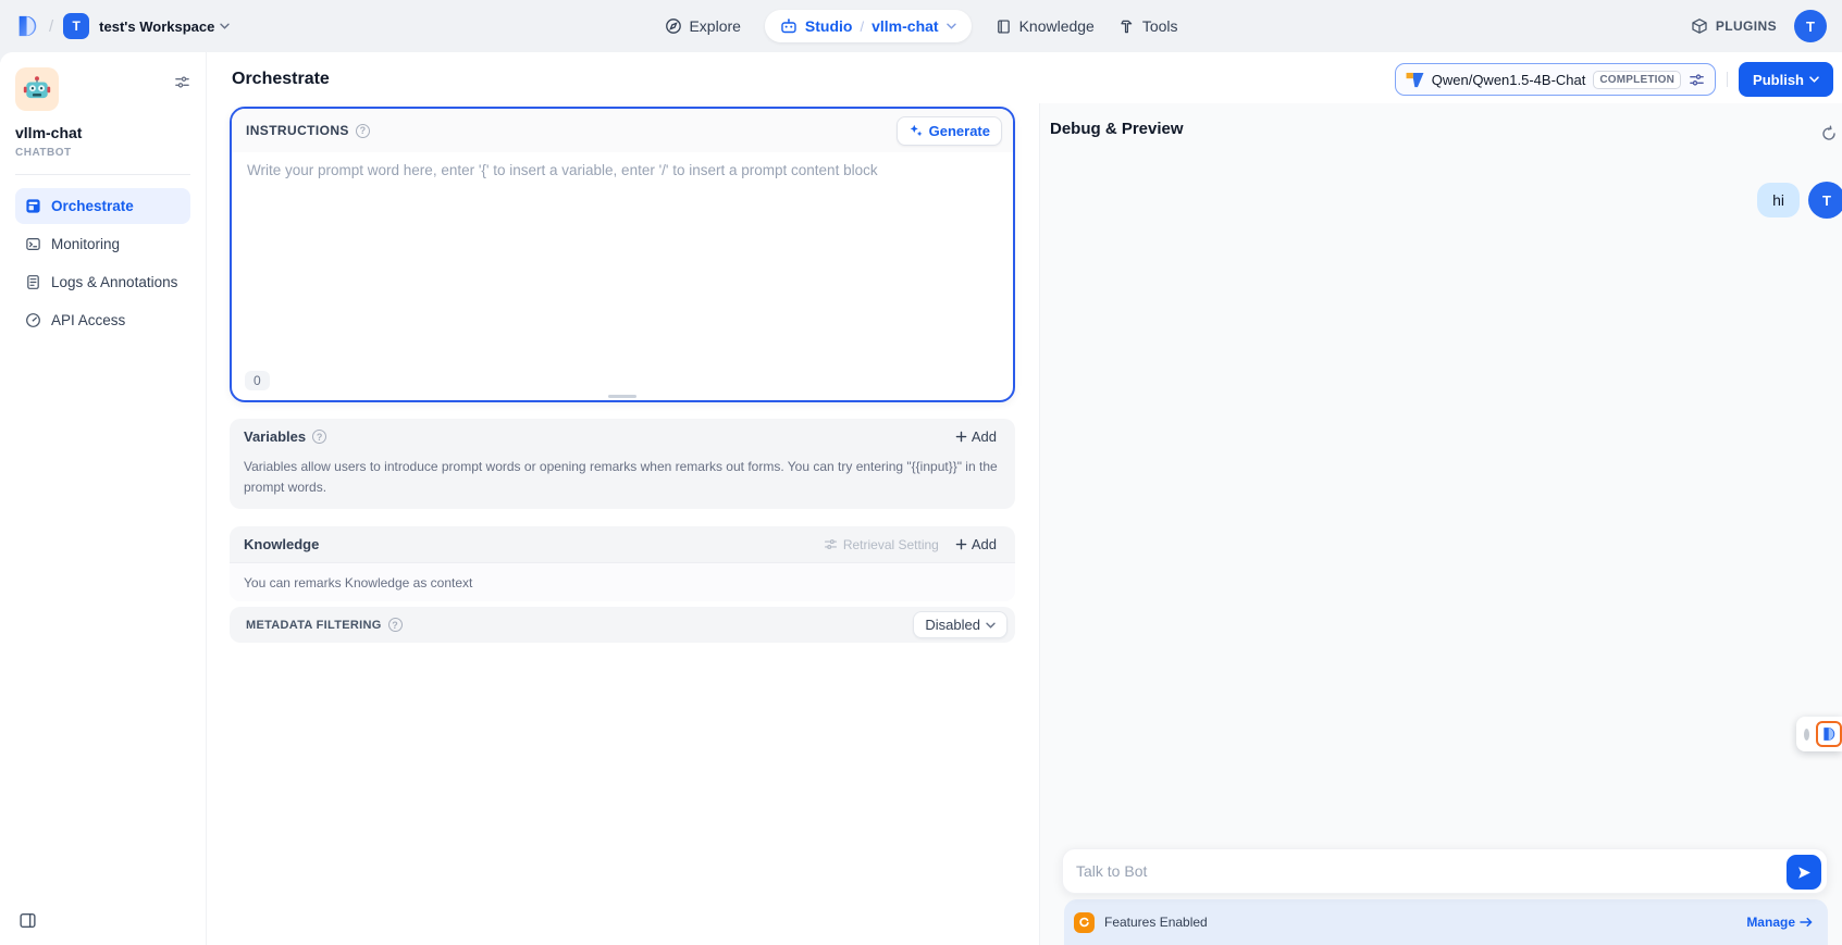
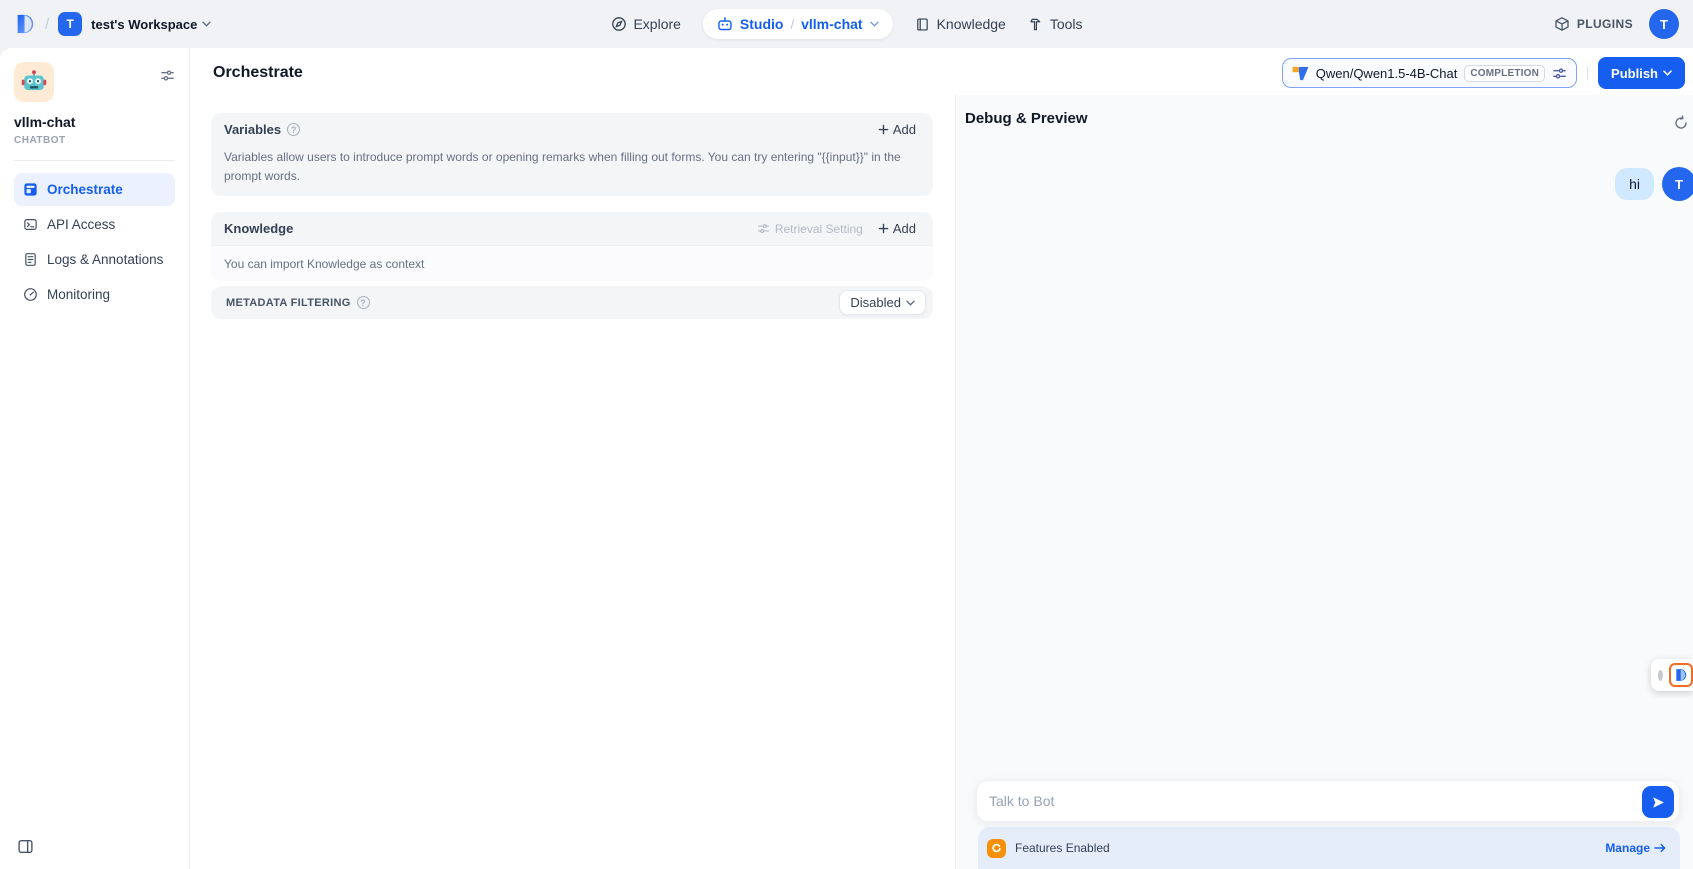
  /
  T
  test's Workspace
  Explore
  Studio
  /
  vllm-chat
  Knowledge
  Tools
  PLUGINS
  T
  vllm-chat
  CHATBOT
  Orchestrate
- Monitoring
+ API Access
  Logs & Annotations
- API Access
+ Monitoring
  Orchestrate
  Qwen/Qwen1.5-4B-Chat
  COMPLETION
  Publish
- INSTRUCTIONS
- Generate
- Write your prompt word here, enter '{' to insert a variable, enter '/' to insert a prompt content block
- 0
  Variables
  Add
- Variables allow users to introduce prompt words or opening remarks when remarks out forms. You can try entering "{{input}}" in the prompt words.
+ Variables allow users to introduce prompt words or opening remarks when filling out forms. You can try entering "{{input}}" in the prompt words.
  Knowledge
  Retrieval Setting
  Add
- You can remarks Knowledge as context
+ You can import Knowledge as context
  METADATA FILTERING
  Disabled
  Debug & Preview
  hi
  T
  Talk to Bot
  Features Enabled
  Manage
